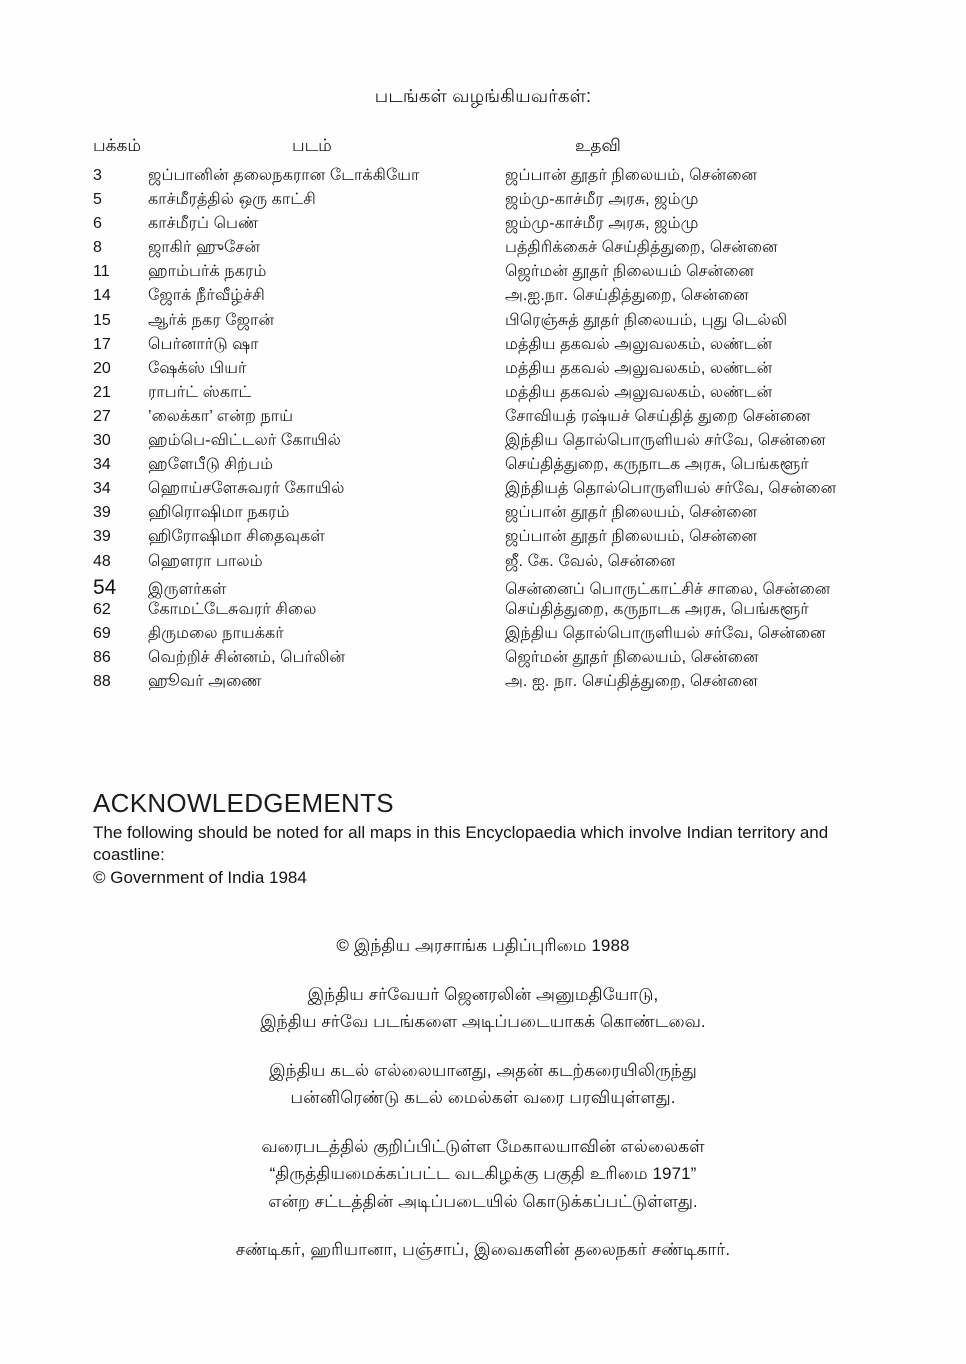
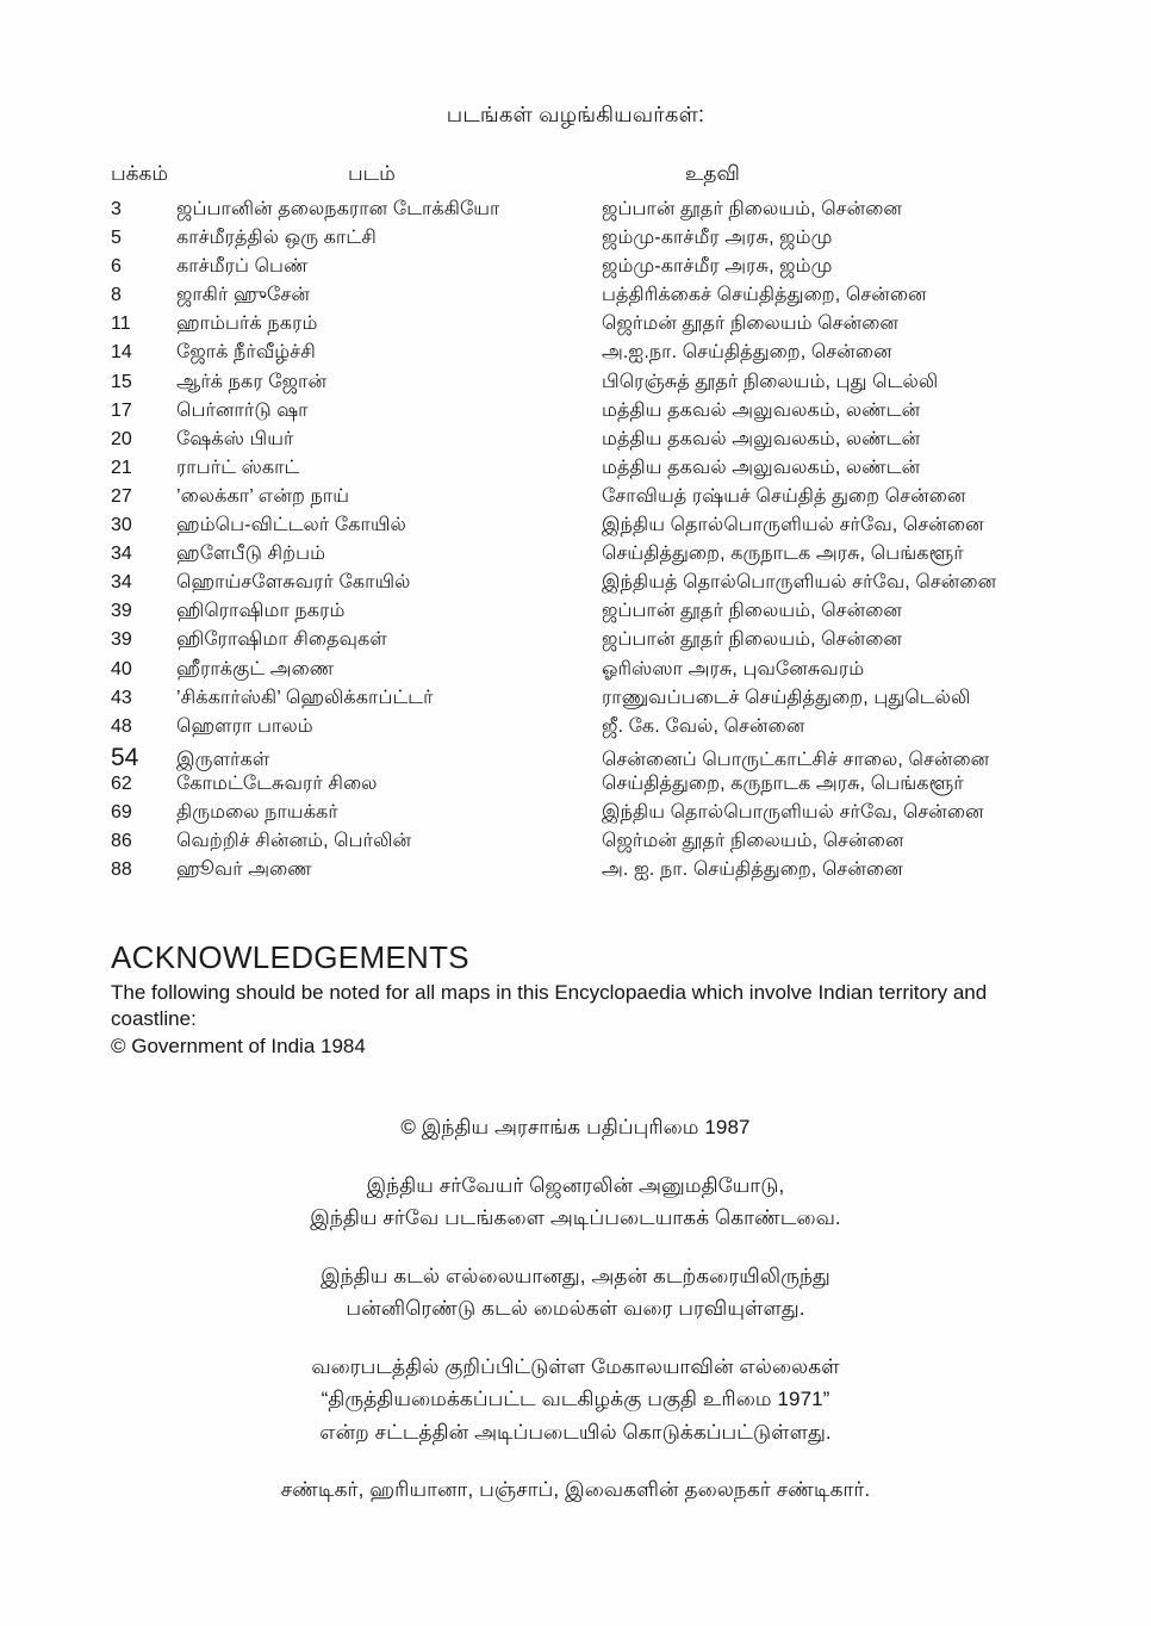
  படங்கள் வழங்கியவர்கள்:
  பக்கம்
  படம்
  உதவி
  3
  ஜப்பானின் தலைநகரான டோக்கியோ
  ஜப்பான் தூதர் நிலையம், சென்னை
  5
  காச்மீரத்தில் ஒரு காட்சி
  ஜம்மு-காச்மீர அரசு, ஜம்மு
  6
  காச்மீரப் பெண்
  ஜம்மு-காச்மீர அரசு, ஜம்மு
  8
  ஜாகிர் ஹுசேன்
  பத்திரிக்கைச் செய்தித்துறை, சென்னை
  11
  ஹாம்பர்க் நகரம்
  ஜெர்மன் தூதர் நிலையம் சென்னை
  14
  ஜோக் நீர்வீழ்ச்சி
  அ.ஐ.நா. செய்தித்துறை, சென்னை
  15
  ஆர்க் நகர ஜோன்
  பிரெஞ்சுத் தூதர் நிலையம், புது டெல்லி
  17
  பெர்னார்டு ஷா
  மத்திய தகவல் அலுவலகம், லண்டன்
  20
  ஷேக்ஸ் பியர்
  மத்திய தகவல் அலுவலகம், லண்டன்
  21
  ராபர்ட் ஸ்காட்
  மத்திய தகவல் அலுவலகம், லண்டன்
  27
  ’லைக்கா’ என்ற நாய்
  சோவியத் ரஷ்யச் செய்தித் துறை சென்னை
  30
  ஹம்பெ-விட்டலர் கோயில்
  இந்திய தொல்பொருளியல் சர்வே, சென்னை
  34
  ஹளேபீடு சிற்பம்
  செய்தித்துறை, கருநாடக அரசு, பெங்களூர்
  34
  ஹொய்சளேசுவரர் கோயில்
  இந்தியத் தொல்பொருளியல் சர்வே, சென்னை
  39
  ஹிரொஷிமா நகரம்
  ஜப்பான் தூதர் நிலையம், சென்னை
  39
  ஹிரோஷிமா சிதைவுகள்
  ஜப்பான் தூதர் நிலையம், சென்னை
+ 40
+ ஹீராக்குட் அணை
+ ஓரிஸ்ஸா அரசு, புவனேசுவரம்
+ 43
+ ’சிக்கார்ஸ்கி’ ஹெலிக்காப்ட்டர்
+ ராணுவப்படைச் செய்தித்துறை, புதுடெல்லி
  48
  ஹெளரா பாலம்
  ஜீ. கே. வேல், சென்னை
  54
  இருளர்கள்
  சென்னைப் பொருட்காட்சிச் சாலை, சென்னை
  62
  கோமட்டேசுவரர் சிலை
  செய்தித்துறை, கருநாடக அரசு, பெங்களூர்
  69
  திருமலை நாயக்கர்
  இந்திய தொல்பொருளியல் சர்வே, சென்னை
  86
  வெற்றிச் சின்னம், பெர்லின்
  ஜெர்மன் தூதர் நிலையம், சென்னை
  88
  ஹூவர் அணை
  அ. ஐ. நா. செய்தித்துறை, சென்னை
  ACKNOWLEDGEMENTS
  The following should be noted for all maps in this Encyclopaedia which involve Indian territory and coastline:
  © Government of India 1984
- © இந்திய அரசாங்க பதிப்புரிமை 1988
+ © இந்திய அரசாங்க பதிப்புரிமை 1987
  இந்திய சர்வேயர் ஜெனரலின் அனுமதியோடு,
  இந்திய சர்வே படங்களை அடிப்படையாகக் கொண்டவை.
  இந்திய கடல் எல்லையானது, அதன் கடற்கரையிலிருந்து
  பன்னிரெண்டு கடல் மைல்கள் வரை பரவியுள்ளது.
  வரைபடத்தில் குறிப்பிட்டுள்ள மேகாலயாவின் எல்லைகள்
  “திருத்தியமைக்கப்பட்ட வடகிழக்கு பகுதி உரிமை 1971”
  என்ற சட்டத்தின் அடிப்படையில் கொடுக்கப்பட்டுள்ளது.
  சண்டிகர், ஹரியானா, பஞ்சாப், இவைகளின் தலைநகர் சண்டிகார்.
